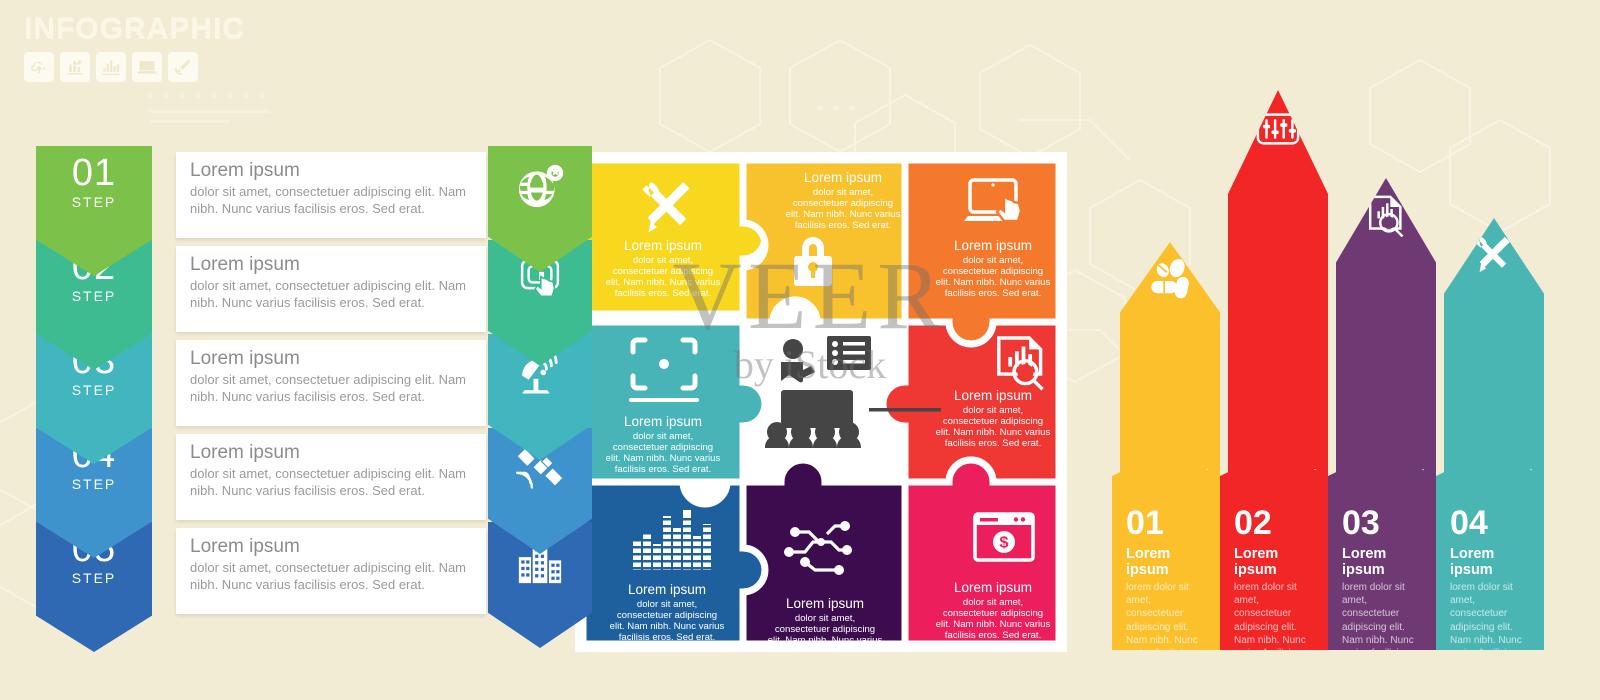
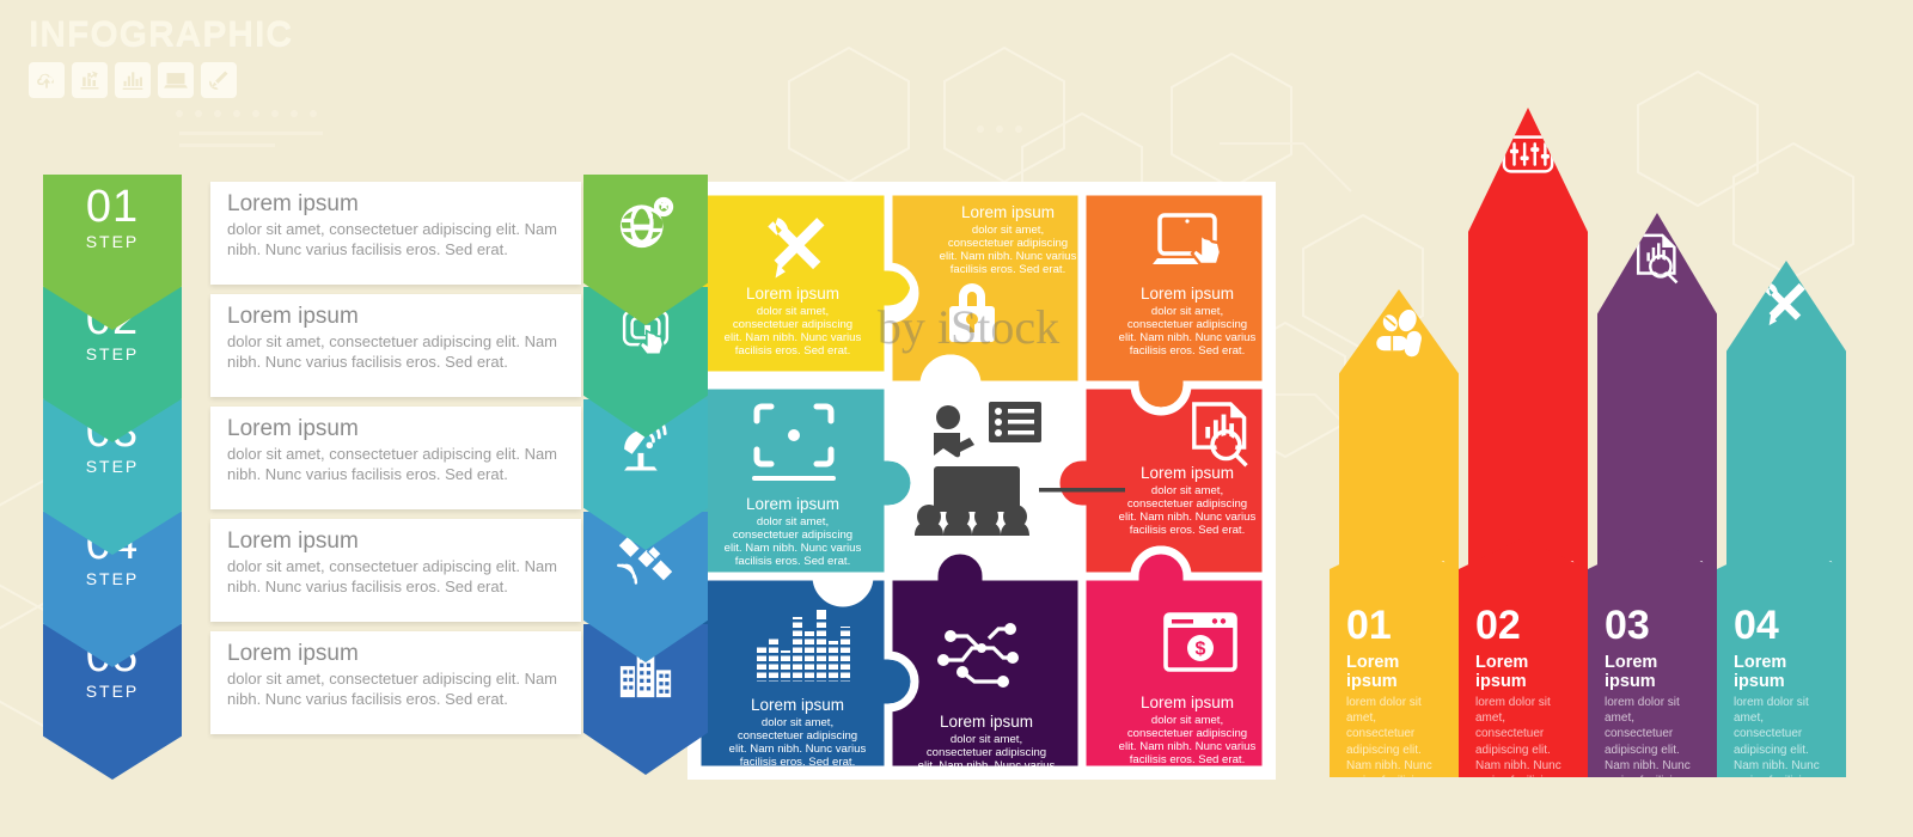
  01
  STEP
  Lorem ipsum
  dolor sit amet, consectetuer adipiscing elit. Nam nibh. Nunc varius facilisis eros. Sed erat.
  STEP
  Lorem ipsum
  dolor sit amet, consectetuer adipiscing elit. Nam nibh. Nunc varius facilisis eros. Sed erat.
  STEP
  Lorem ipsum
  dolor sit amet, consectetuer adipiscing elit. Nam nibh. Nunc varius facilisis eros. Sed erat.
  STEP
  Lorem ipsum
  dolor sit amet, consectetuer adipiscing elit. Nam nibh. Nunc varius facilisis eros. Sed erat.
  STEP
  Lorem ipsum
  dolor sit amet, consectetuer adipiscing elit. Nam nibh. Nunc varius facilisis eros. Sed erat.
  $
  Lorem ipsum
  dolor sit amet,
  consectetuer adipiscing
  elit. Nam nibh. Nunc varius
  facilisis eros. Sed erat.
  Lorem ipsum
  dolor sit amet,
  consectetuer adipiscing
  elit. Nam nibh. Nunc varius
  facilisis eros. Sed erat.
  Lorem ipsum
  dolor sit amet,
  consectetuer adipiscing
  elit. Nam nibh. Nunc varius
  facilisis eros. Sed erat.
  Lorem ipsum
  dolor sit amet,
  consectetuer adipiscing
  elit. Nam nibh. Nunc varius
  facilisis eros. Sed erat.
  Lorem ipsum
  dolor sit amet,
  consectetuer adipiscing
  elit. Nam nibh. Nunc varius
  facilisis eros. Sed erat.
  Lorem ipsum
  dolor sit amet,
  consectetuer adipiscing
  elit. Nam nibh. Nunc varius
  facilisis eros. Sed erat.
  Lorem ipsum
  dolor sit amet,
  consectetuer adipiscing
  elit. Nam nibh. Nunc varius
  facilisis eros. Sed erat.
  Lorem ipsum
  dolor sit amet,
  consectetuer adipiscing
  elit. Nam nibh. Nunc varius
  facilisis eros. Sed erat.
- VEER
  by iStock
  01
  Lorem ipsum
  02
  Lorem ipsum
  03
  Lorem ipsum
  04
  Lorem ipsum
